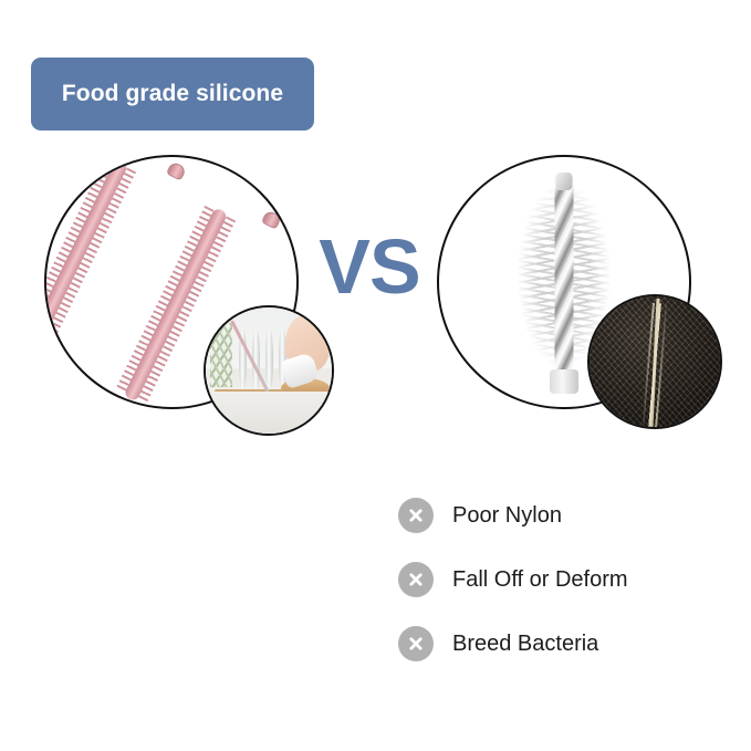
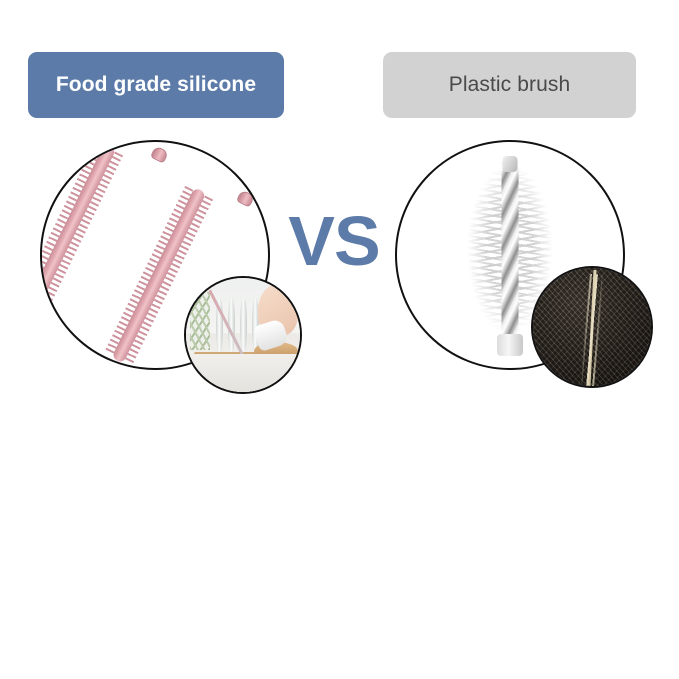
  Food grade silicone
+ Plastic brush
  VS
- Poor Nylon
- Fall Off or Deform
- Breed Bacteria
